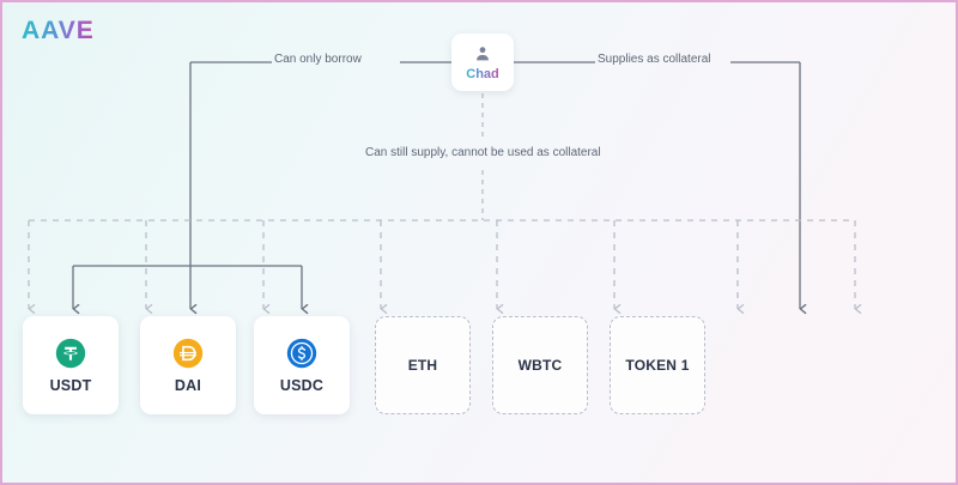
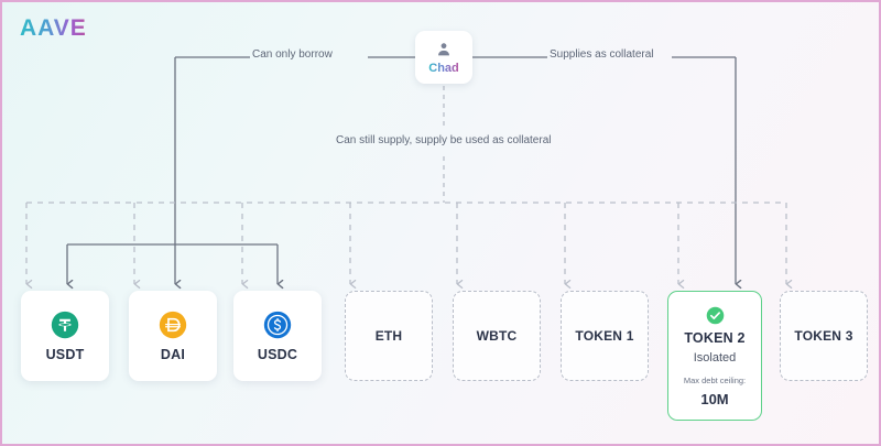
  AAVE
  Chad
  Can only borrow
  Supplies as collateral
- Can still supply, cannot be used as collateral
+ Can still supply, supply be used as collateral
  USDT
  DAI
  USDC
  ETH
  WBTC
  TOKEN 1
+ TOKEN 2
+ Isolated
+ Max debt ceiling:
+ 10M
+ TOKEN 3
